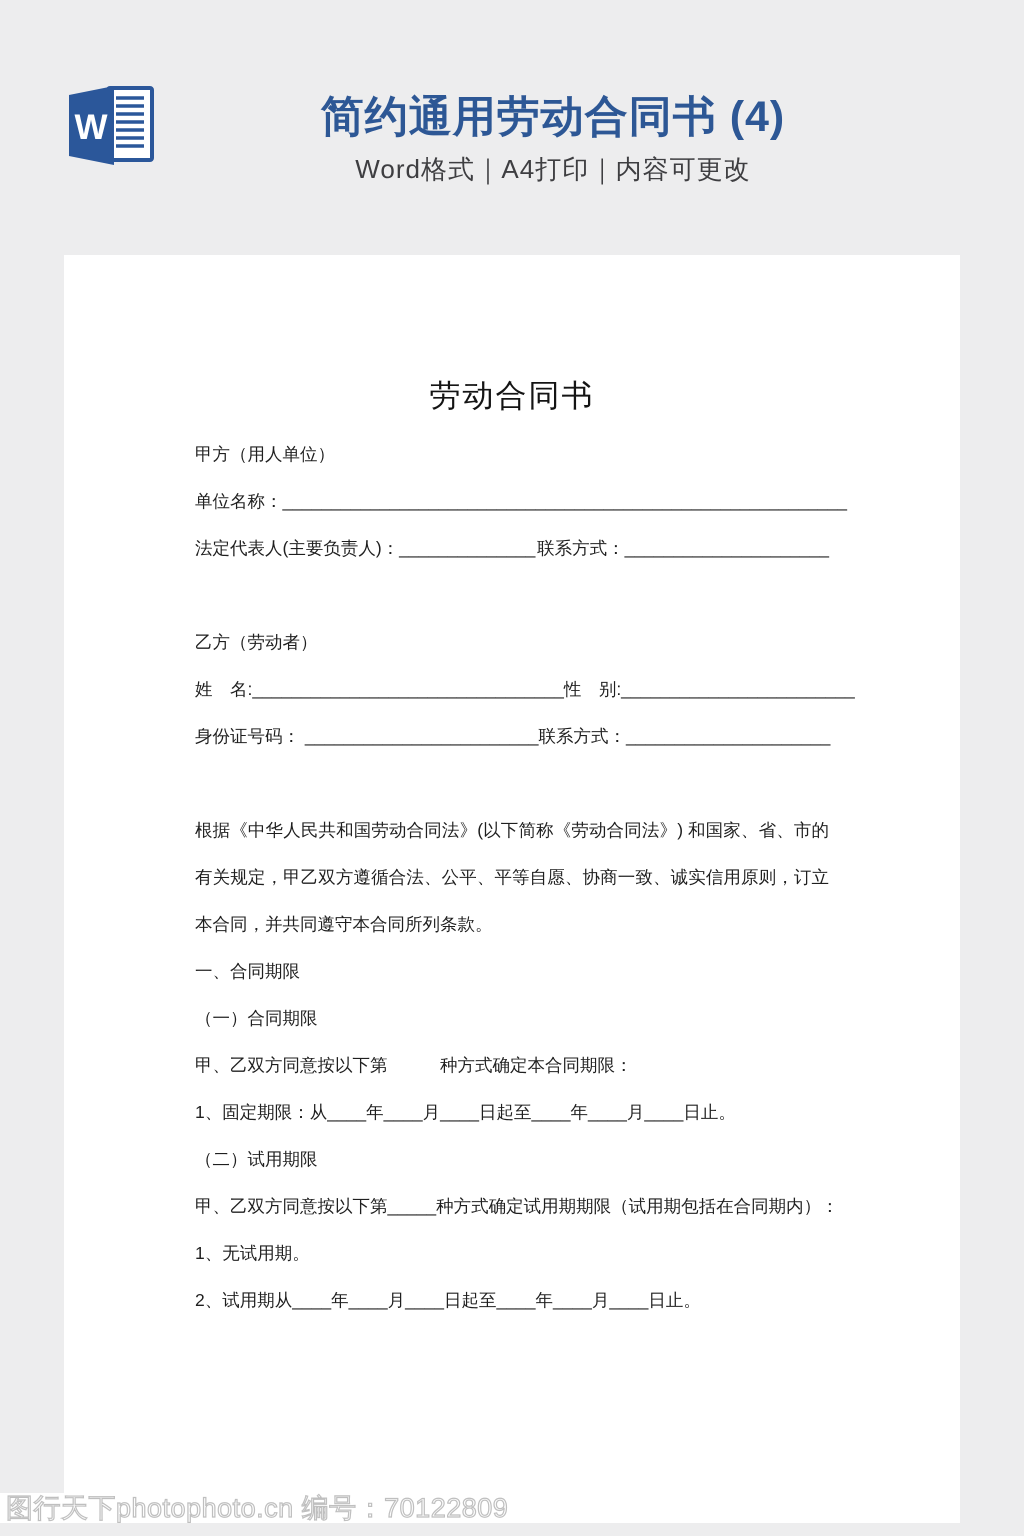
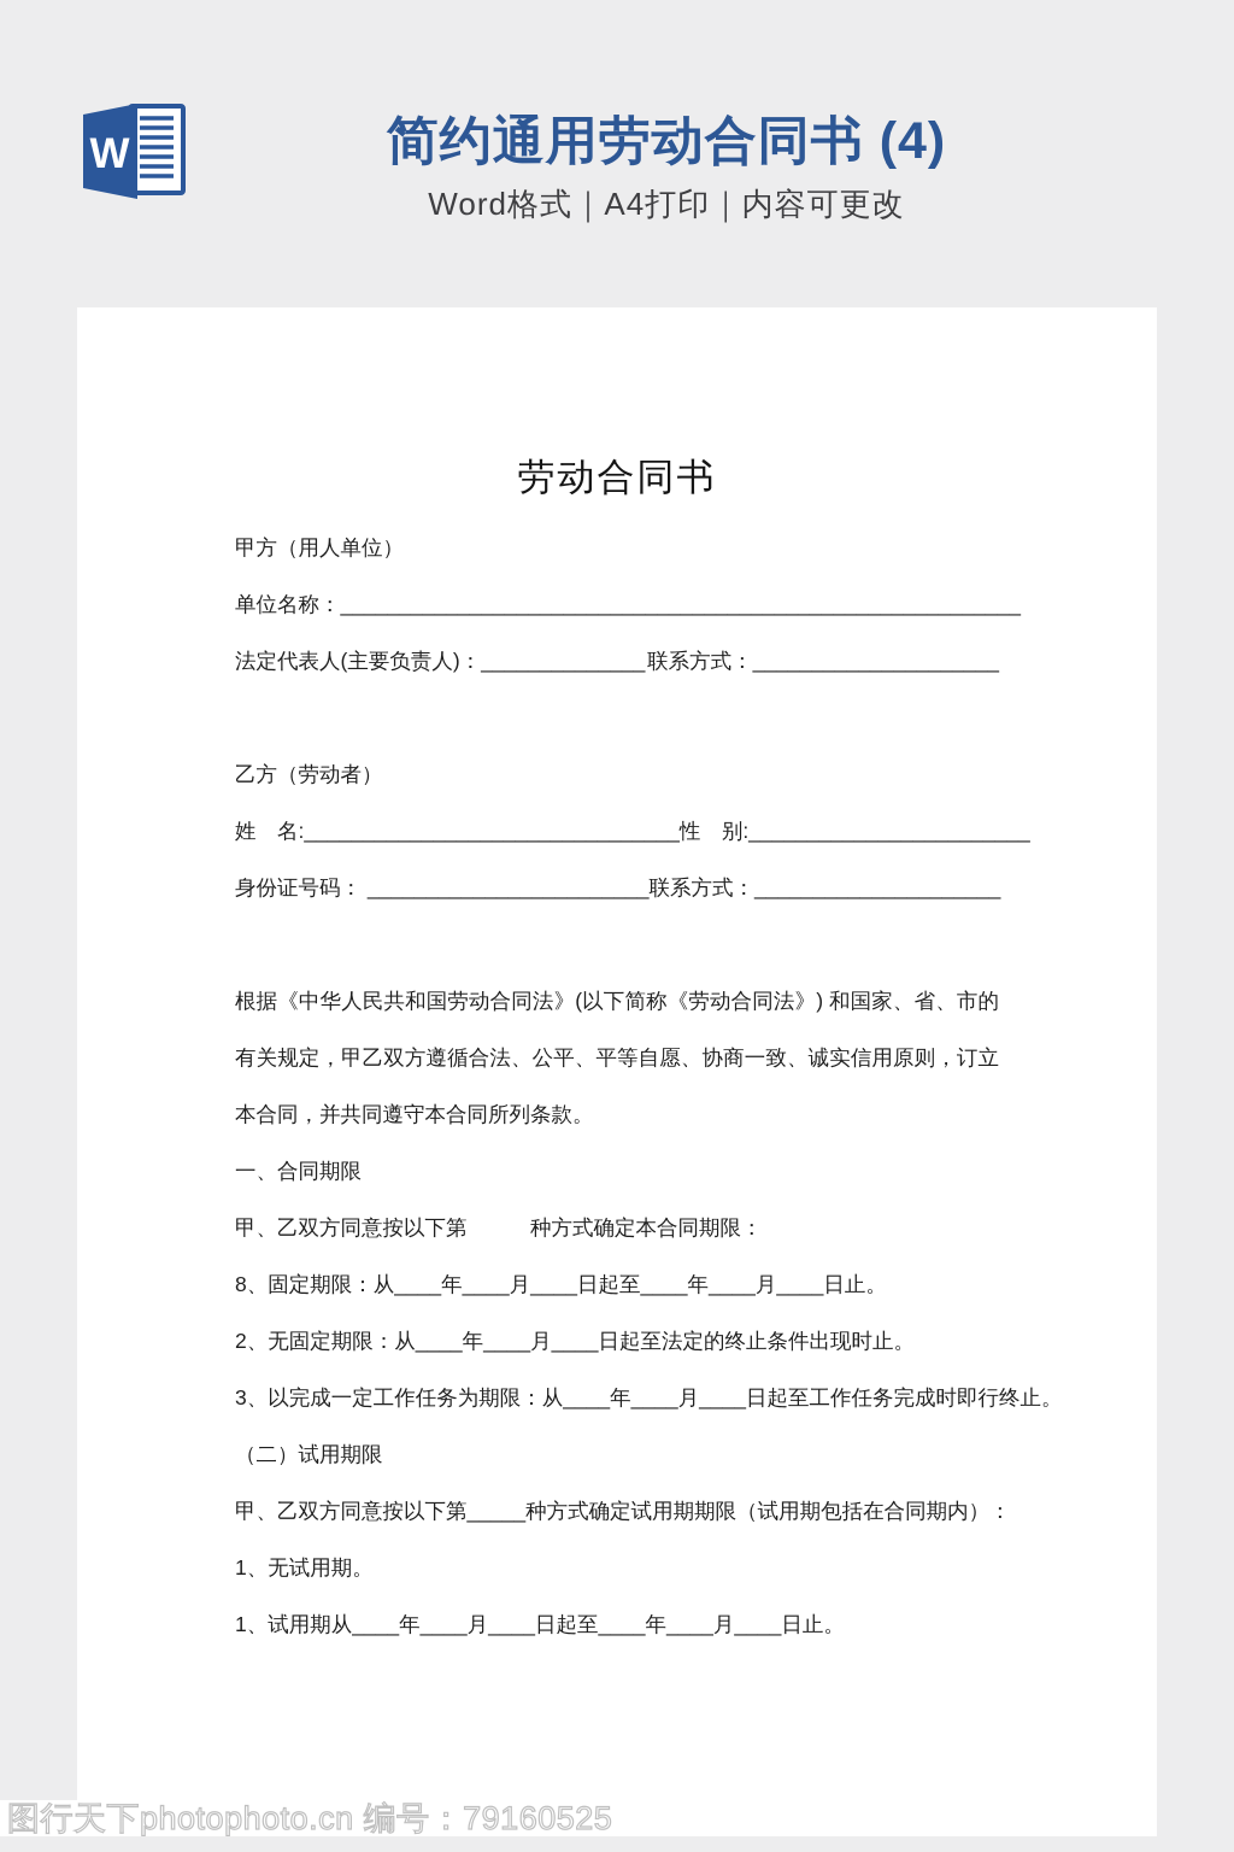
  W
  简约通用劳动合同书 (4)
  Word格式｜A4打印｜内容可更改
  劳动合同书
  甲方（用人单位）
  单位名称：__________________________________________________________
  法定代表人(主要负责人)：______________
  联系方式：_____________________
  乙方（劳动者）
  姓 名:________________________________
  性 别:________________________
  身份证号码： ________________________
  联系方式：_____________________
  根据《中华人民共和国劳动合同法》(以下简称《劳动合同法》) 和国家、省、市的有关规定，甲乙双方遵循合法、公平、平等自愿、协商一致、诚实信用原则，订立本合同，并共同遵守本合同所列条款。
  一、合同期限
- （一）合同期限
  甲、乙双方同意按以下第 种方式确定本合同期限：
- 1、固定期限：从____年____月____日起至____年____月____日止。
+ 8、固定期限：从____年____月____日起至____年____月____日止。
+ 2、无固定期限：从____年____月____日起至法定的终止条件出现时止。
+ 3、以完成一定工作任务为期限：从____年____月____日起至工作任务完成时即行终止。
  （二）试用期限
  甲、乙双方同意按以下第_____种方式确定试用期期限（试用期包括在合同期内）：
  1、无试用期。
- 2、试用期从____年____月____日起至____年____月____日止。
+ 1、试用期从____年____月____日起至____年____月____日止。
- 图行天下photophoto.cn 编号：70122809
+ 图行天下photophoto.cn 编号：79160525
